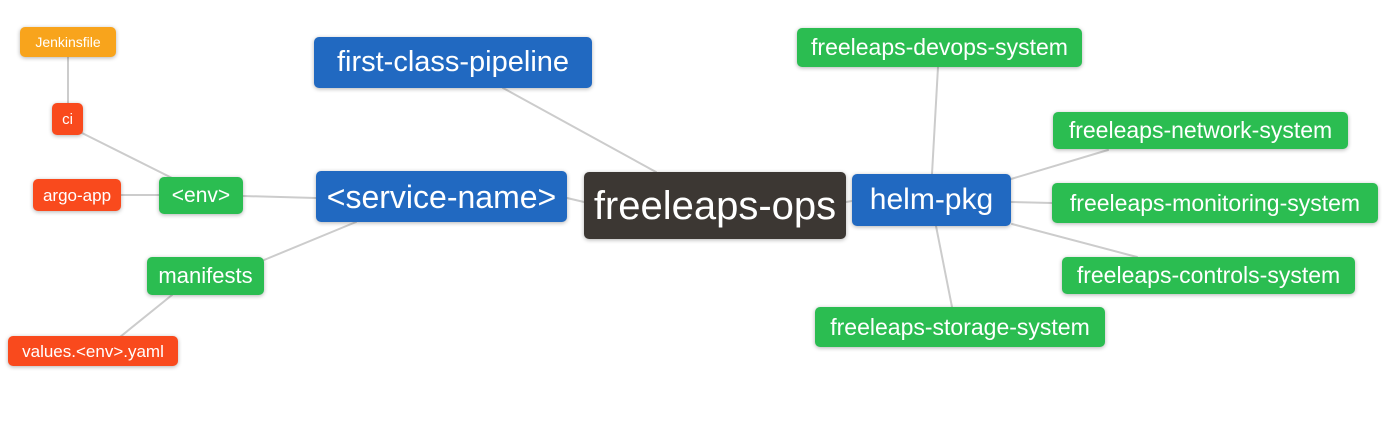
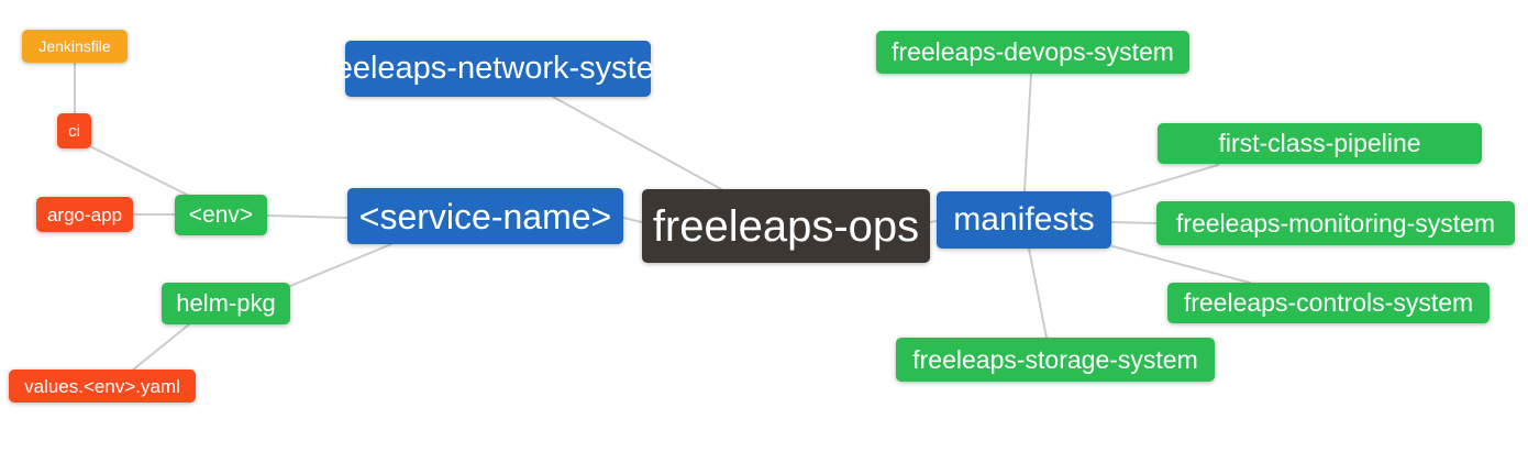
  Jenkinsfile
  ci
  argo-app
  <env>
- manifests
+ helm-pkg
  values.<env>.yaml
- first-class-pipeline
+ freeleaps-network-system
  <service-name>
  freeleaps-ops
- helm-pkg
+ manifests
  freeleaps-devops-system
- freeleaps-network-system
+ first-class-pipeline
  freeleaps-monitoring-system
  freeleaps-controls-system
  freeleaps-storage-system
